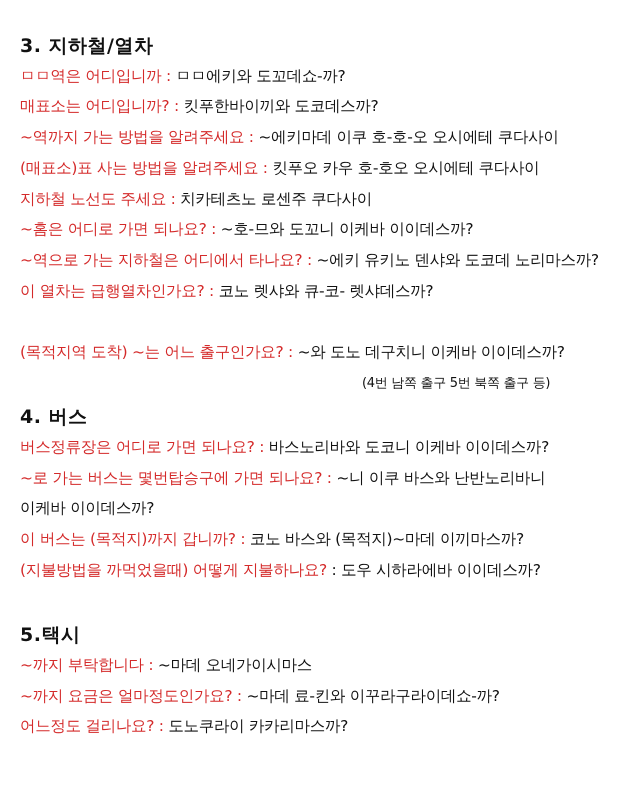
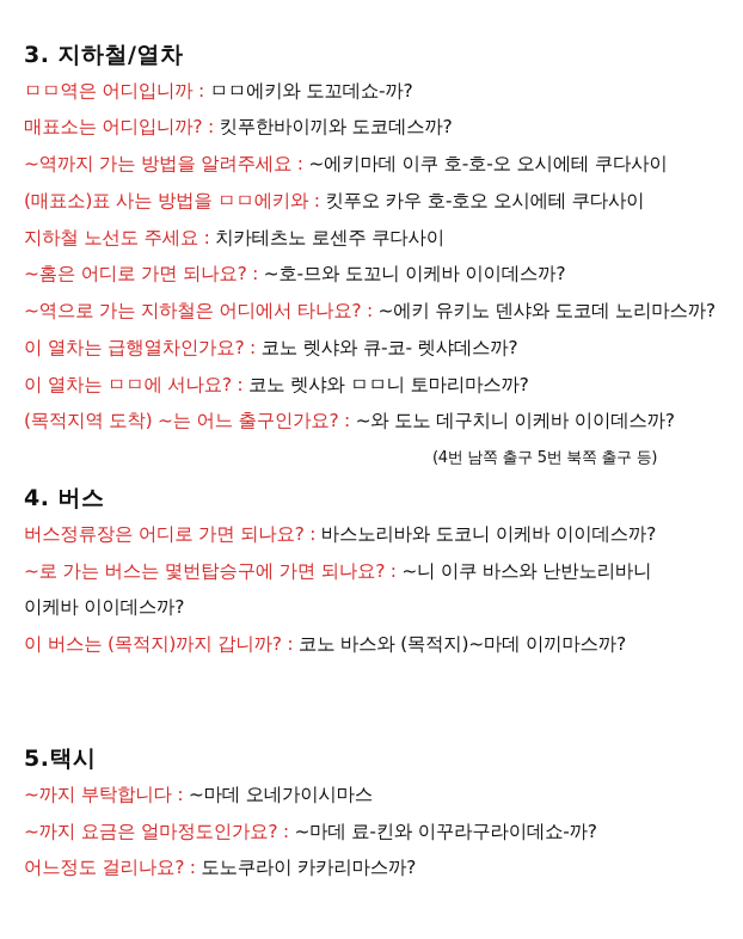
  3. 지하철/열차
  ㅁㅁ역은 어디입니까 : ㅁㅁ에키와 도꼬데쇼-까?
  매표소는 어디입니까? : 킷푸한바이끼와 도코데스까?
  ~역까지 가는 방법을 알려주세요 : ~에키마데 이쿠 호-호-오 오시에테 쿠다사이
- (매표소)표 사는 방법을 알려주세요 : 킷푸오 카우 호-호오 오시에테 쿠다사이
+ (매표소)표 사는 방법을 ㅁㅁ에키와 : 킷푸오 카우 호-호오 오시에테 쿠다사이
  지하철 노선도 주세요 : 치카테츠노 로센주 쿠다사이
  ~홈은 어디로 가면 되나요? : ~호-므와 도꼬니 이케바 이이데스까?
  ~역으로 가는 지하철은 어디에서 타나요? : ~에키 유키노 덴샤와 도코데 노리마스까?
  이 열차는 급행열차인가요? : 코노 렛샤와 큐-코- 렛샤데스까?
+ 이 열차는 ㅁㅁ에 서나요? : 코노 렛샤와 ㅁㅁ니 토마리마스까?
  (목적지역 도착) ~는 어느 출구인가요? : ~와 도노 데구치니 이케바 이이데스까?
  (4번 남쪽 출구 5번 북쪽 출구 등)
  4. 버스
  버스정류장은 어디로 가면 되나요? : 바스노리바와 도코니 이케바 이이데스까?
  ~로 가는 버스는 몇번탑승구에 가면 되나요? : ~니 이쿠 바스와 난반노리바니
  이케바 이이데스까?
  이 버스는 (목적지)까지 갑니까? : 코노 바스와 (목적지)~마데 이끼마스까?
- (지불방법을 까먹었을때) 어떻게 지불하나요? : 도우 시하라에바 이이데스까?
  5.택시
  ~까지 부탁합니다 : ~마데 오네가이시마스
  ~까지 요금은 얼마정도인가요? : ~마데 료-킨와 이꾸라구라이데쇼-까?
  어느정도 걸리나요? : 도노쿠라이 카카리마스까?
